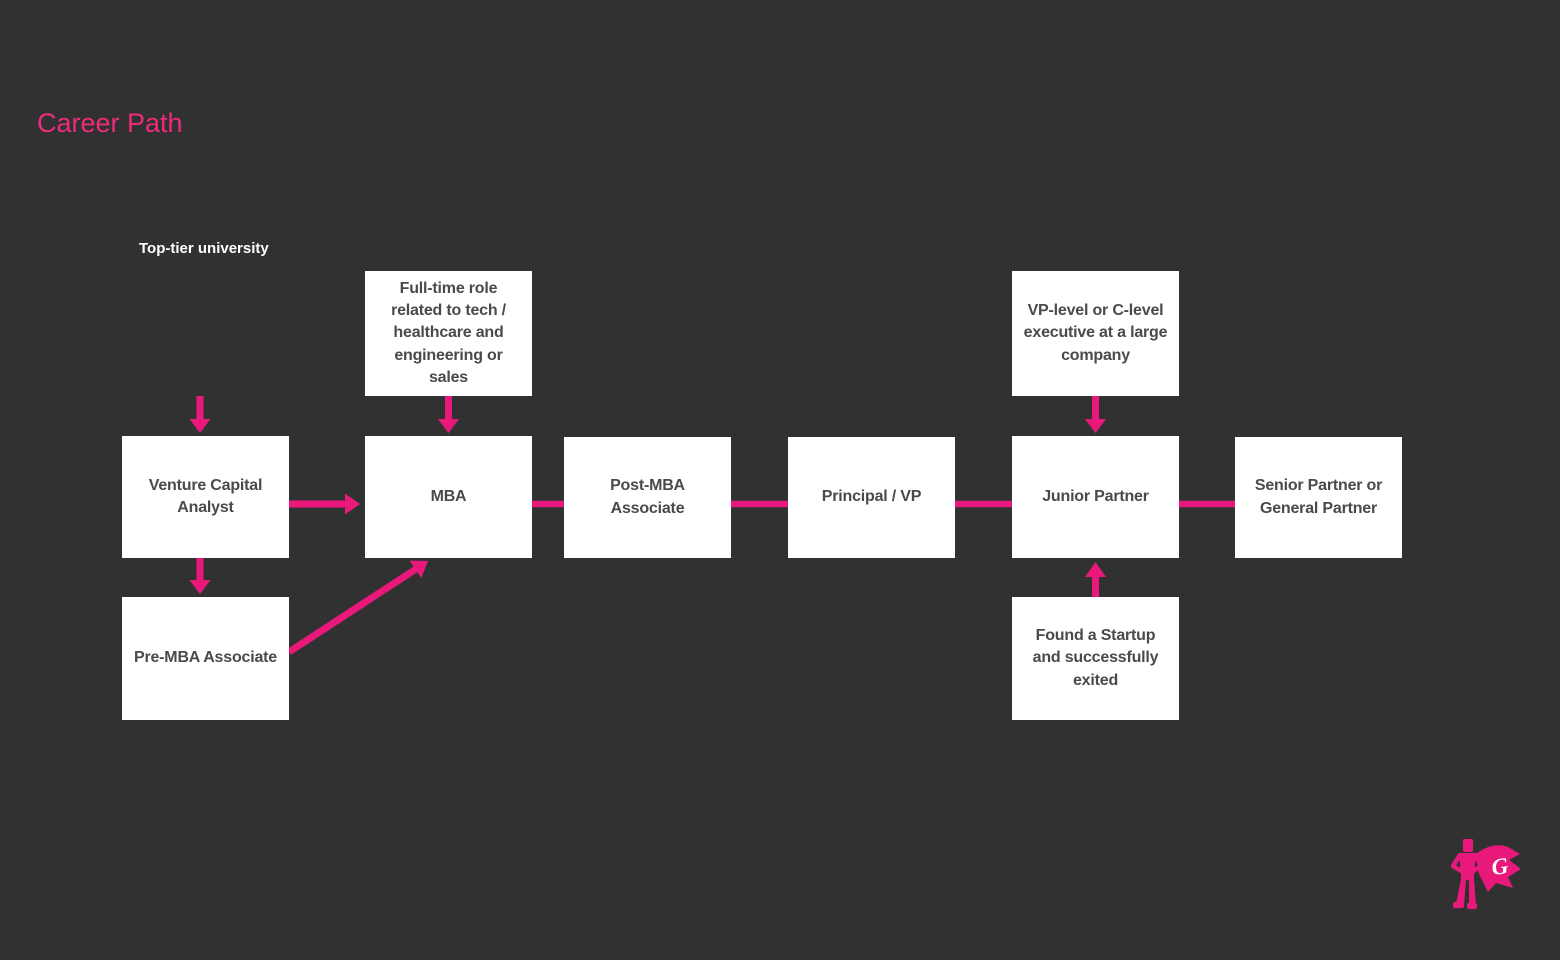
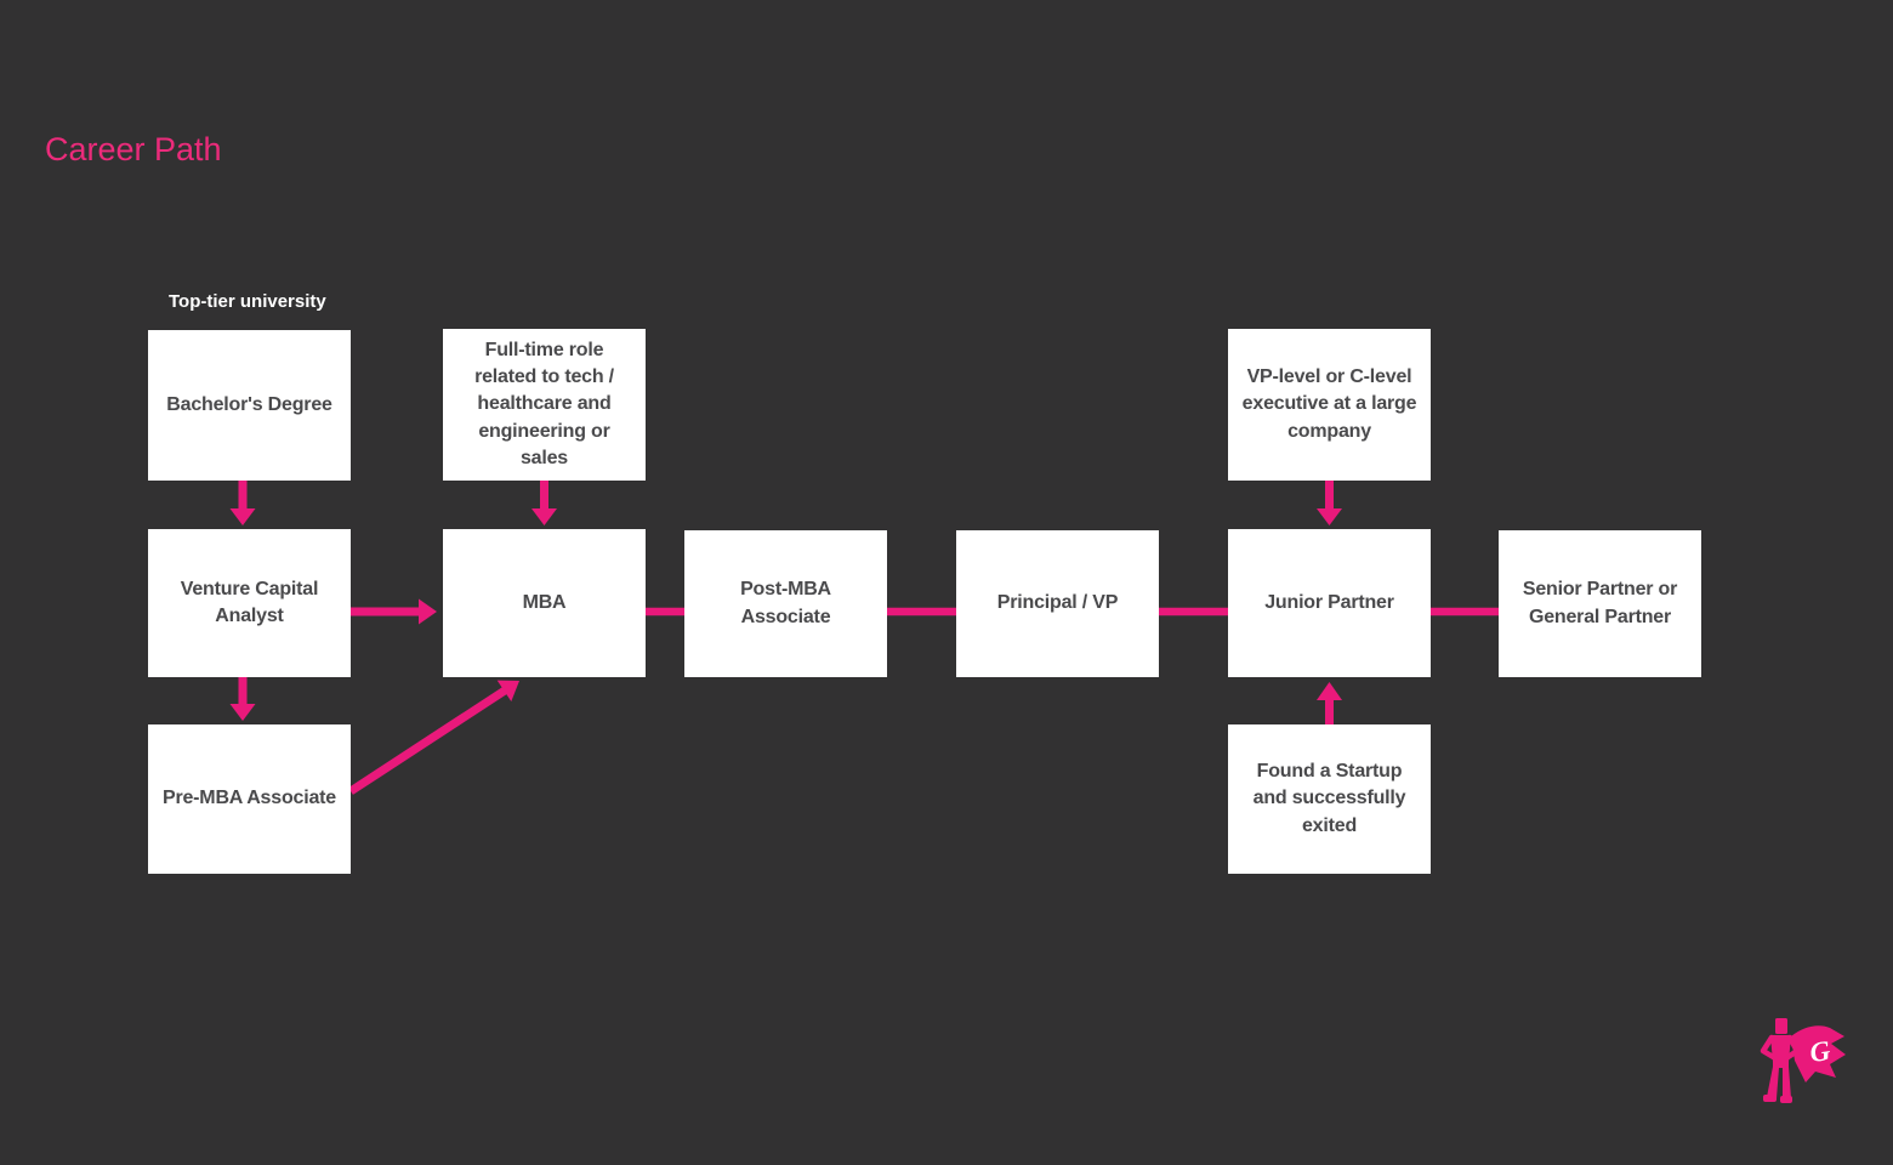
  Career Path
  Top-tier university
+ Bachelor's Degree
  Full-time role
  related to tech /
  healthcare and
  engineering or
  sales
  VP-level or C-level
  executive at a large
  company
  Venture Capital
  Analyst
  MBA
  Post-MBA
  Associate
  Principal / VP
  Junior Partner
  Senior Partner or
  General Partner
  Pre-MBA Associate
  Found a Startup
  and successfully
  exited
